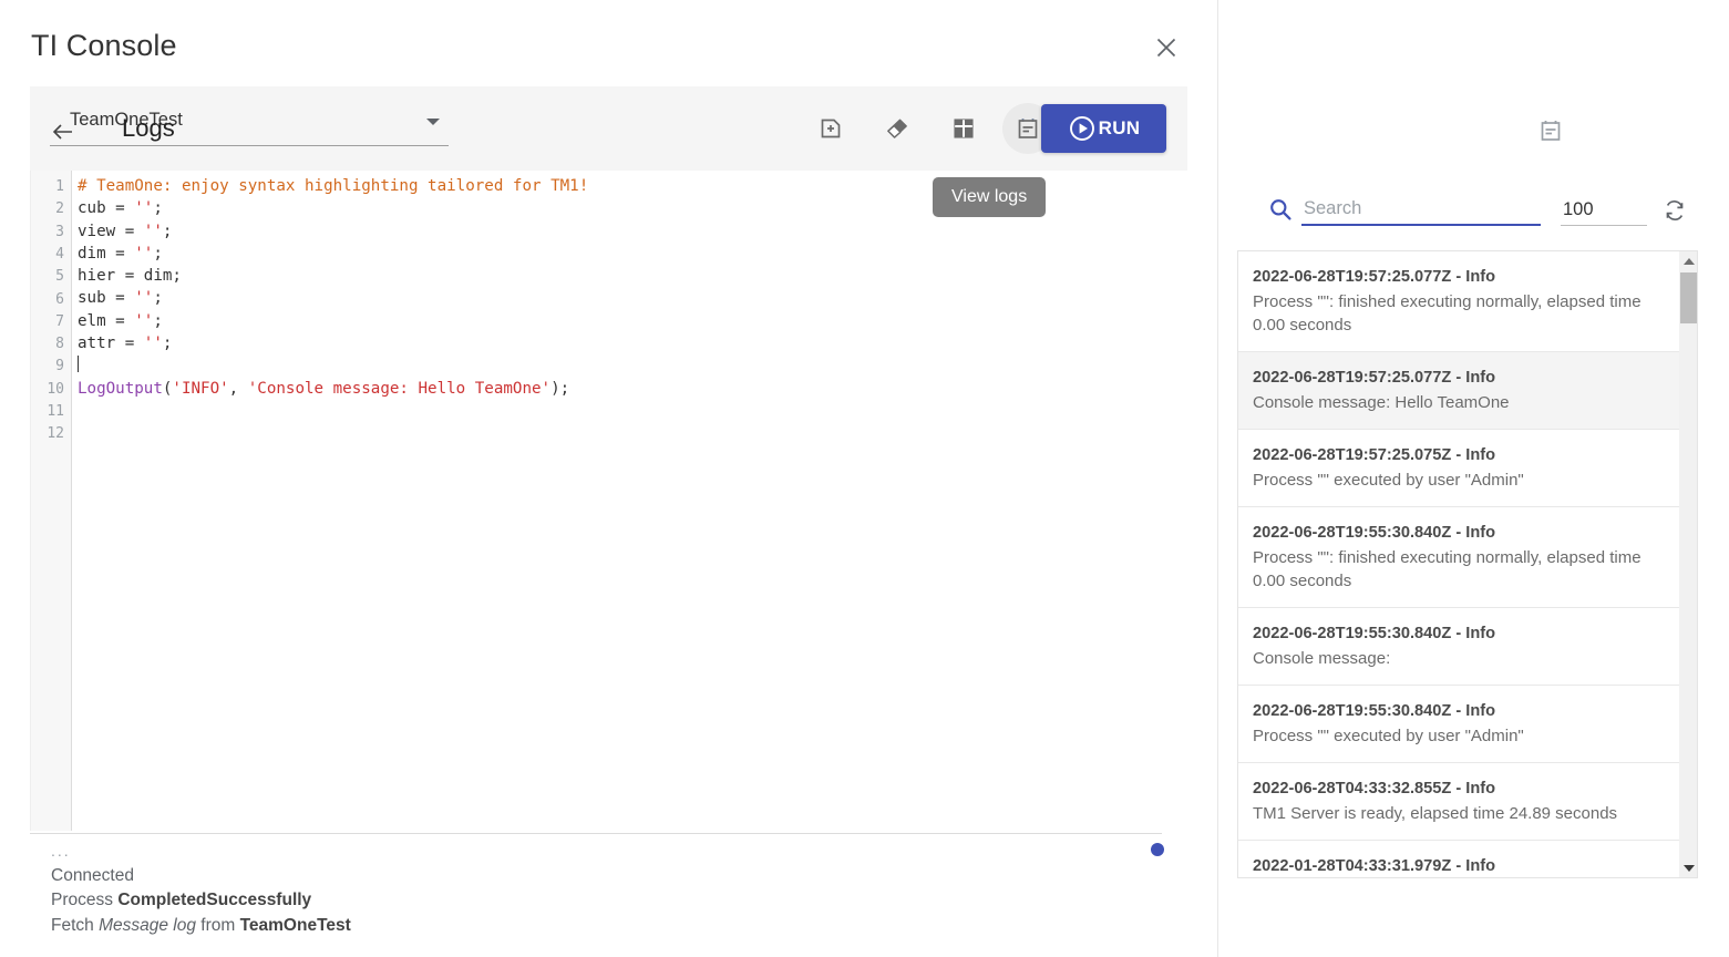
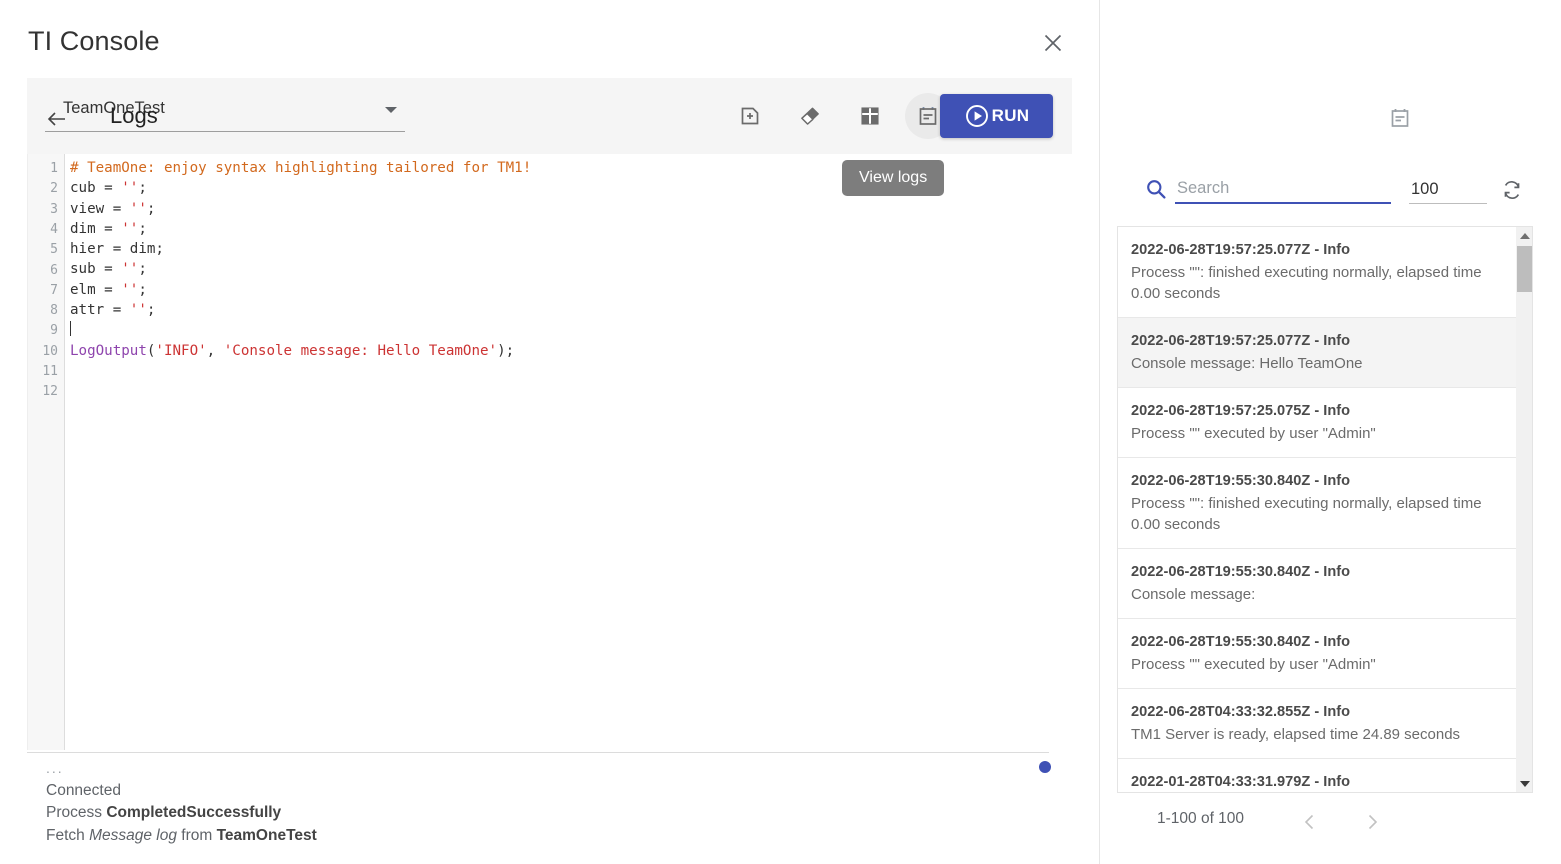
  TI Console
  TeamOneTest
  RUN
  View logs
  1
  2
  3
  4
  5
  6
  7
  8
  9
  10
  11
  12
  # TeamOne: enjoy syntax highlighting tailored for TM1!
  cub = '';
  view = '';
  dim = '';
  hier = dim;
  sub = '';
  elm = '';
  attr = '';
  LogOutput('INFO', 'Console message: Hello TeamOne');
  ...
  Connected
  Process CompletedSuccessfully
  Fetch Message log from TeamOneTest
  Logs
  Search
  100
  2022-06-28T19:57:25.077Z - Info
  Process "": finished executing normally, elapsed time 0.00 seconds
  2022-06-28T19:57:25.077Z - Info
  Console message: Hello TeamOne
  2022-06-28T19:57:25.075Z - Info
  Process "" executed by user "Admin"
  2022-06-28T19:55:30.840Z - Info
  Process "": finished executing normally, elapsed time 0.00 seconds
  2022-06-28T19:55:30.840Z - Info
  Console message:
  2022-06-28T19:55:30.840Z - Info
  Process "" executed by user "Admin"
  2022-06-28T04:33:32.855Z - Info
  TM1 Server is ready, elapsed time 24.89 seconds
  2022-01-28T04:33:31.979Z - Info
+ 1-100 of 100
